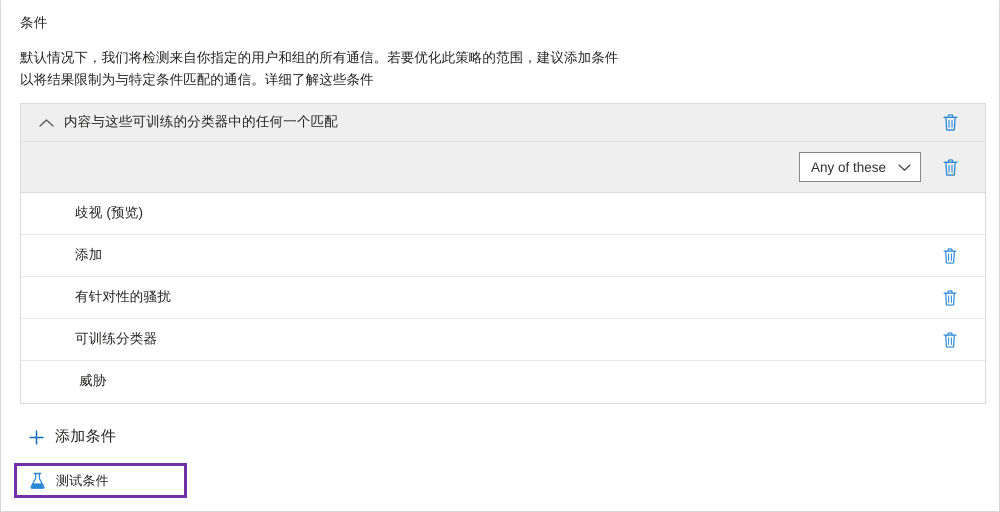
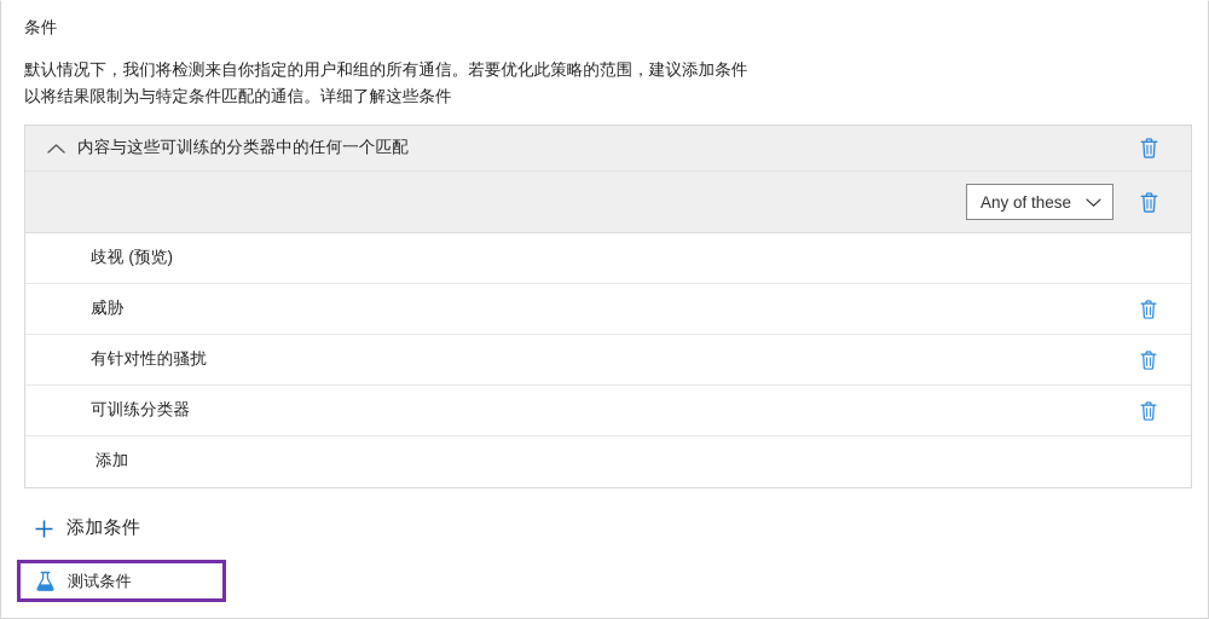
  条件
  默认情况下，我们将检测来自你指定的用户和组的所有通信。若要优化此策略的范围，建议添加条件
  以将结果限制为与特定条件匹配的通信。详细了解这些条件
  内容与这些可训练的分类器中的任何一个匹配
  Any of these
  歧视 (预览)
- 添加
+ 威胁
  有针对性的骚扰
  可训练分类器
- 威胁
+ 添加
  添加条件
  测试条件
